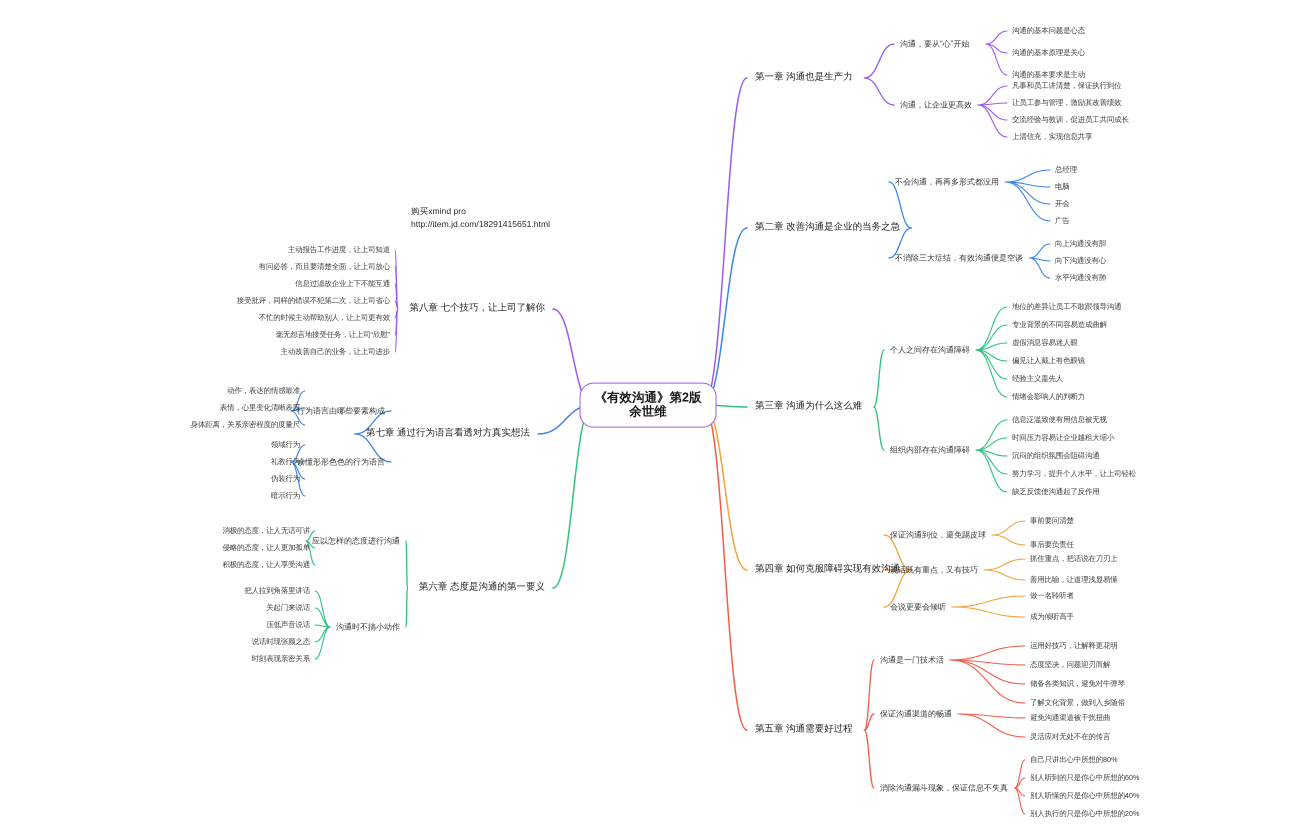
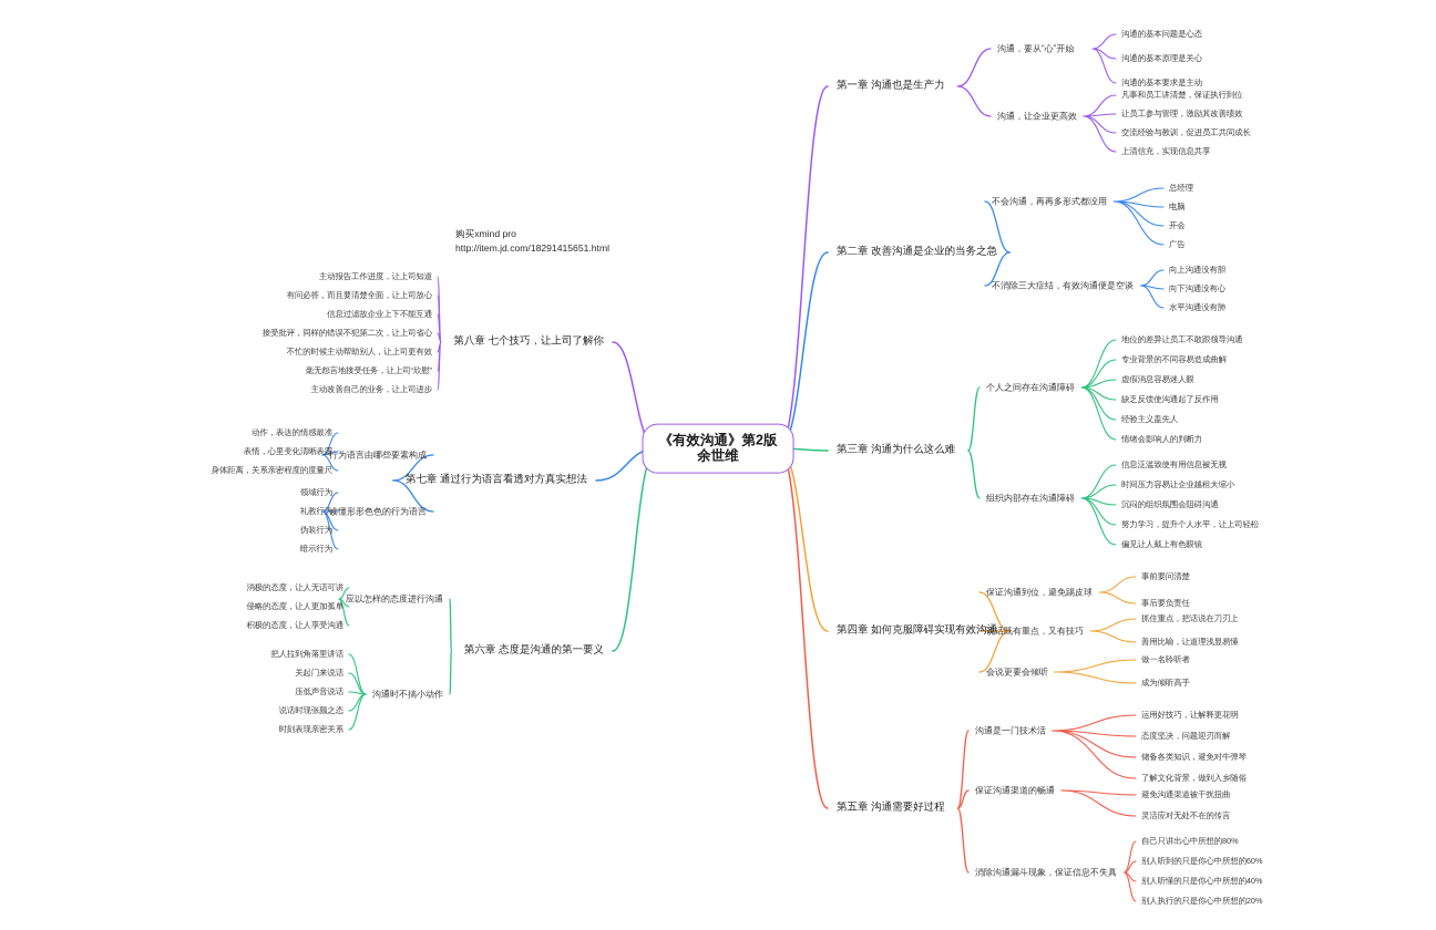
  《有效沟通》第2版
  余世维
  第一章 沟通也是生产力
  沟通，要从“心”开始
  沟通的基本问题是心态
  沟通的基本原理是关心
  沟通的基本要求是主动
  沟通，让企业更高效
  凡事和员工讲清楚，保证执行到位
  让员工参与管理，激励其改善绩效
  交流经验与教训，促进员工共同成长
  上清信充，实现信息共享
  第二章 改善沟通是企业的当务之急
  不会沟通，再再多形式都没用
  总经理
  电脑
  开会
  广告
  不消除三大症结，有效沟通便是空谈
  向上沟通没有胆
  向下沟通没有心
  水平沟通没有肺
  第三章 沟通为什么这么难
  个人之间存在沟通障碍
  地位的差异让员工不敢跟领导沟通
  专业背景的不同容易造成曲解
  虚假消息容易迷人眼
- 偏见让人戴上有色眼镜
+ 缺乏反馈使沟通起了反作用
  经验主义盖先人
  情绪会影响人的判断力
  组织内部存在沟通障碍
  信息泛滥致使有用信息被无视
  时间压力容易让企业越租大缩小
  沉闷的组织氛围会阻碍沟通
  努力学习，提升个人水平，让上司轻松
- 缺乏反馈使沟通起了反作用
+ 偏见让人戴上有色眼镜
  第四章 如何克服障碍实现有效沟通
  保证沟通到位，避免踢皮球
  事前要问清楚
  事后要负责任
  说话既有重点，又有技巧
  抓住重点，把话说在刀刃上
  善用比喻，让道理浅显易懂
  会说更要会倾听
  做一名聆听者
  成为倾听高手
  第五章 沟通需要好过程
  沟通是一门技术活
  运用好技巧，让解释更花明
  态度坚决，问题迎刃而解
  储备各类知识，避免对牛弹琴
  了解文化背景，做到入乡随俗
  保证沟通渠道的畅通
  避免沟通渠道被干扰扭曲
  灵活应对无处不在的传言
  消除沟通漏斗现象，保证信息不失真
  自己只讲出心中所想的80%
  别人听到的只是你心中所想的60%
  别人听懂的只是你心中所想的40%
  别人执行的只是你心中所想的20%
  第六章 态度是沟通的第一要义
  应以怎样的态度进行沟通
  消极的态度，让人无话可讲
  侵略的态度，让人更加孤单
  积极的态度，让人享受沟通
  沟通时不搞小动作
  把人拉到角落里讲话
  关起门来说话
  压低声音说话
  说话时现张颜之态
  时刻表现亲密关系
  第七章 通过行为语言看透对方真实想法
  行为语言由哪些要素构成
  动作，表达的情感最准
  表情，心里变化清晰表露
  身体距离，关系亲密程度的度量尺
  读懂形形色色的行为语言
  领域行为
  礼教行为
  伪装行为
  暗示行为
  第八章 七个技巧，让上司了解你
  主动报告工作进度，让上司知道
  有问必答，而且要清楚全面，让上司放心
  信息过滤故企业上下不能互通
  接受批评，同样的错误不犯第二次，让上司省心
  不忙的时候主动帮助别人，让上司更有效
  毫无怨言地接受任务，让上司“欣慰”
  主动改善自己的业务，让上司进步
  购买xmind pro
  http://item.jd.com/18291415651.html
